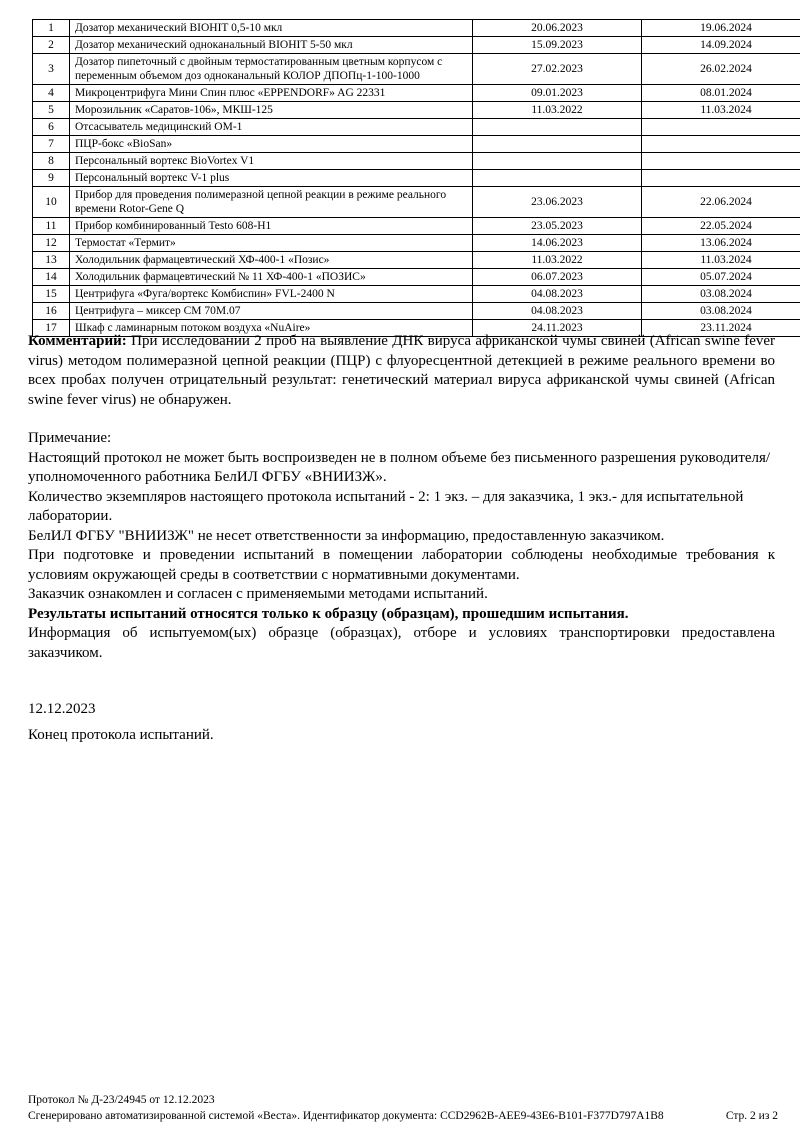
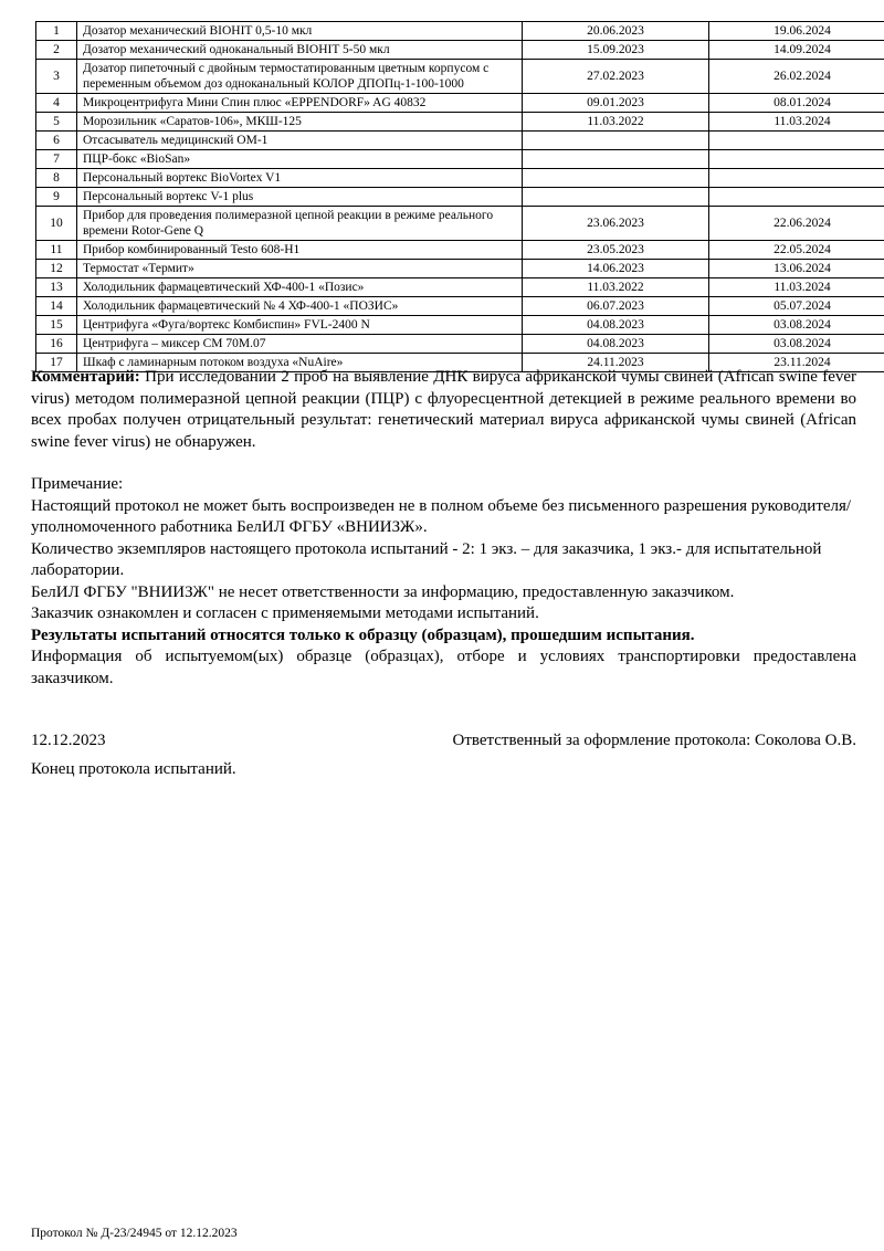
  1	Дозатор механический BIOHIT 0,5-10 мкл	20.06.2023	19.06.2024
  2	Дозатор механический одноканальный BIOHIT 5-50 мкл	15.09.2023	14.09.2024
  3	Дозатор пипеточный с двойным термостатированным цветным корпусом с переменным объемом доз одноканальный КОЛОР ДПОПц-1-100-1000	27.02.2023	26.02.2024
- 4	Микроцентрифуга Мини Спин плюс «EPPENDORF» AG 22331	09.01.2023	08.01.2024
+ 4	Микроцентрифуга Мини Спин плюс «EPPENDORF» AG 40832	09.01.2023	08.01.2024
  5	Морозильник «Саратов-106», МКШ-125	11.03.2022	11.03.2024
  6	Отсасыватель медицинский ОМ-1
  7	ПЦР-бокс «BioSan»
  8	Персональный вортекс BioVortex V1
  9	Персональный вортекс V-1 plus
  10	Прибор для проведения полимеразной цепной реакции в режиме реального времени Rotor-Gene Q	23.06.2023	22.06.2024
  11	Прибор комбинированный Testo 608-H1	23.05.2023	22.05.2024
  12	Термостат «Термит»	14.06.2023	13.06.2024
  13	Холодильник фармацевтический ХФ-400-1 «Позис»	11.03.2022	11.03.2024
- 14	Холодильник фармацевтический № 11 ХФ-400-1 «ПОЗИС»	06.07.2023	05.07.2024
+ 14	Холодильник фармацевтический № 4 ХФ-400-1 «ПОЗИС»	06.07.2023	05.07.2024
  15	Центрифуга «Фуга/вортекс Комбиспин» FVL-2400 N	04.08.2023	03.08.2024
  16	Центрифуга – миксер СМ 70М.07	04.08.2023	03.08.2024
  17	Шкаф с ламинарным потоком воздуха «NuAire»	24.11.2023	23.11.2024
  Комментарий: При исследовании 2 проб на выявление ДНК вируса африканской чумы свиней (African swine fever virus) методом полимеразной цепной реакции (ПЦР) с флуоресцентной детекцией в режиме реального времени во всех пробах получен отрицательный результат: генетический материал вируса африканской чумы свиней (African swine fever virus) не обнаружен.
  Примечание:
  Настоящий протокол не может быть воспроизведен не в полном объеме без письменного разрешения руководителя/уполномоченного работника БелИЛ ФГБУ «ВНИИЗЖ».
  Количество экземпляров настоящего протокола испытаний - 2: 1 экз. – для заказчика, 1 экз.- для испытательной лаборатории.
  БелИЛ ФГБУ "ВНИИЗЖ" не несет ответственности за информацию, предоставленную заказчиком.
- При подготовке и проведении испытаний в помещении лаборатории соблюдены необходимые требования к условиям окружающей среды в соответствии с нормативными документами.
  Заказчик ознакомлен и согласен с применяемыми методами испытаний.
  Результаты испытаний относятся только к образцу (образцам), прошедшим испытания.
  Информация об испытуемом(ых) образце (образцах), отборе и условиях транспортировки предоставлена заказчиком.
  12.12.2023
+ Ответственный за оформление протокола: Соколова О.В.
  Конец протокола испытаний.
  Протокол № Д-23/24945 от 12.12.2023
- Сгенерировано автоматизированной системой «Веста». Идентификатор документа: CCD2962B-AEE9-43E6-B101-F377D797A1B8
- Стр. 2 из 2
